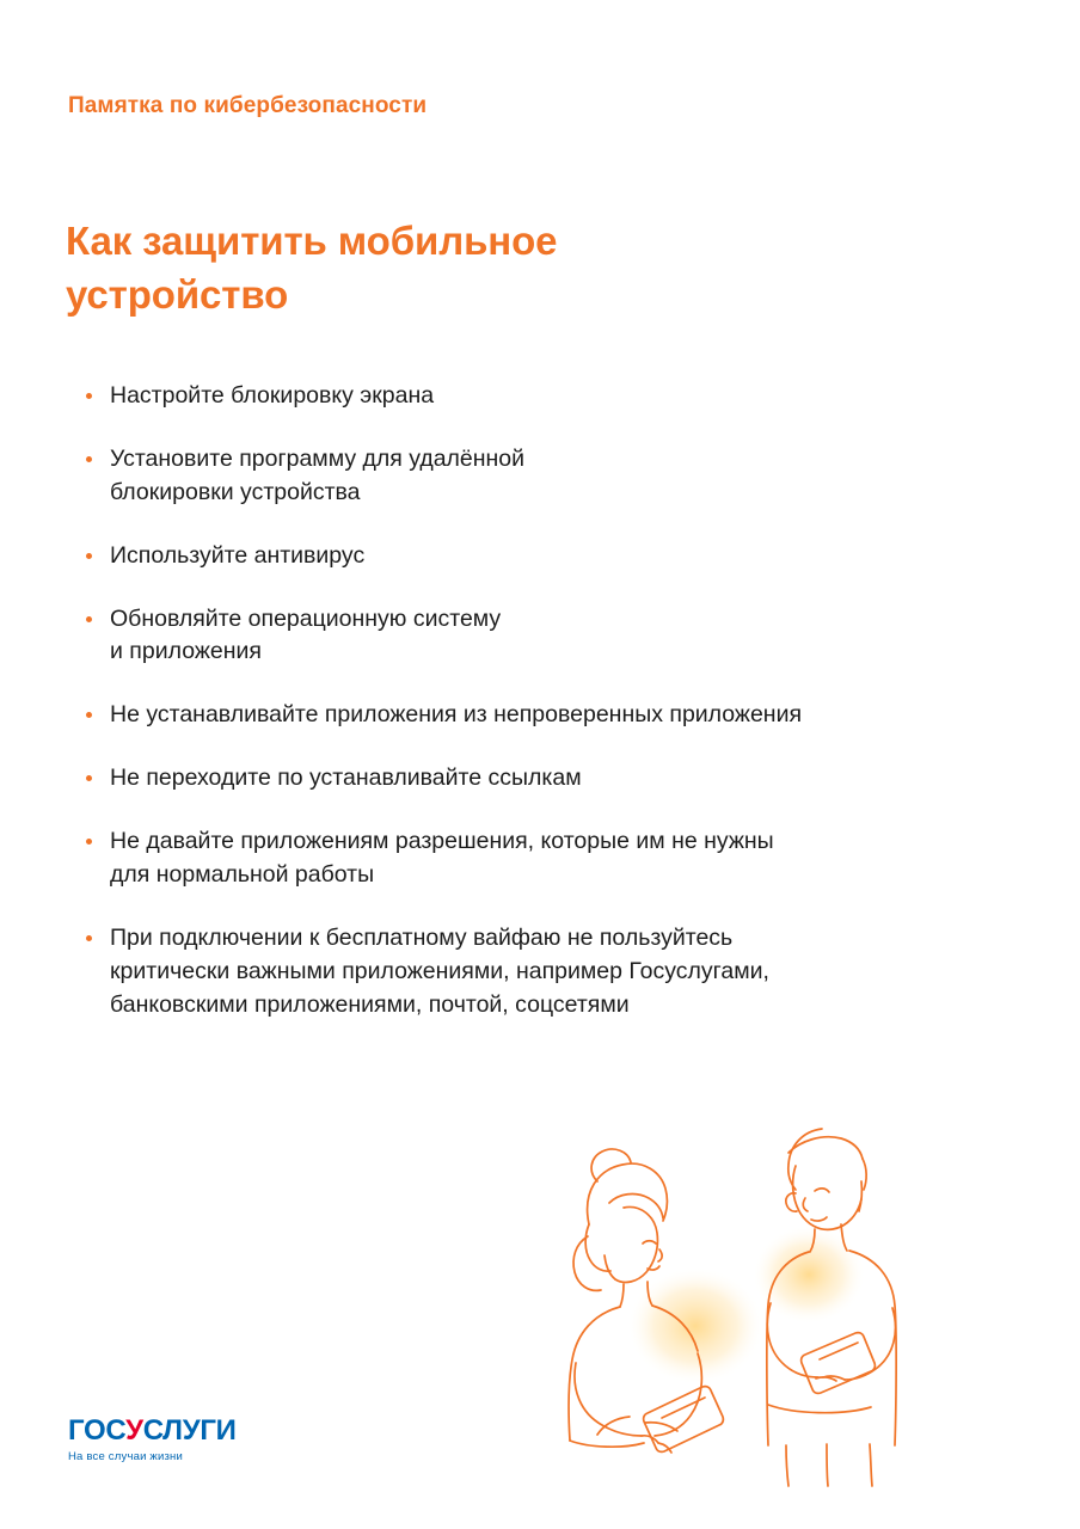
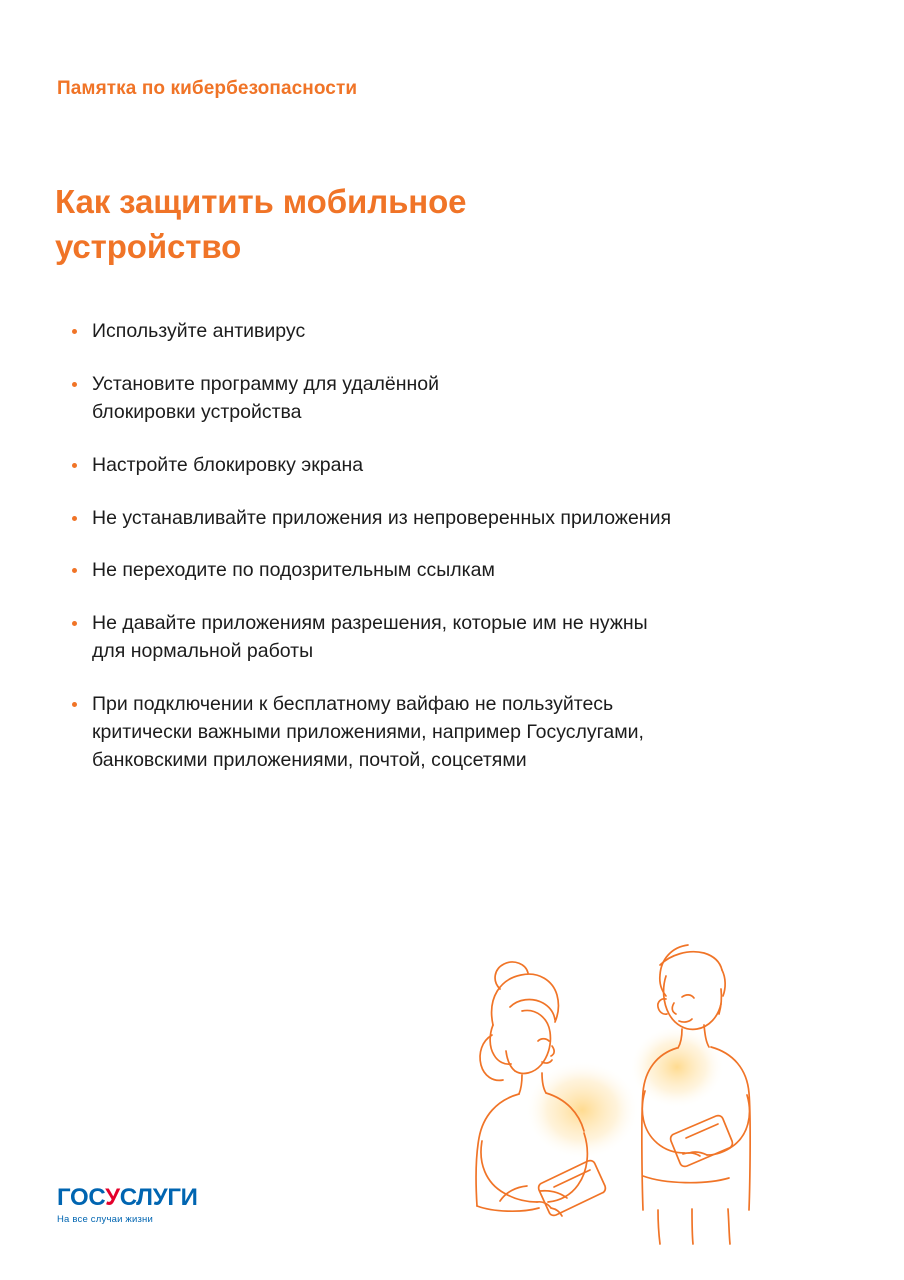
  Памятка по кибербезопасности
  Как защитить мобильное устройство
- Настройте блокировку экрана
+ Используйте антивирус
  Установите программу для удалённой
  блокировки устройства
- Используйте антивирус
+ Настройте блокировку экрана
- Обновляйте операционную систему
- и приложения
  Не устанавливайте приложения из непроверенных приложения
- Не переходите по устанавливайте ссылкам
+ Не переходите по подозрительным ссылкам
  Не давайте приложениям разрешения, которые им не нужны
  для нормальной работы
  При подключении к бесплатному вайфаю не пользуйтесь
  критически важными приложениями, например Госуслугами,
  банковскими приложениями, почтой, соцсетями
  ГОСУСЛУГИ
  На все случаи жизни
